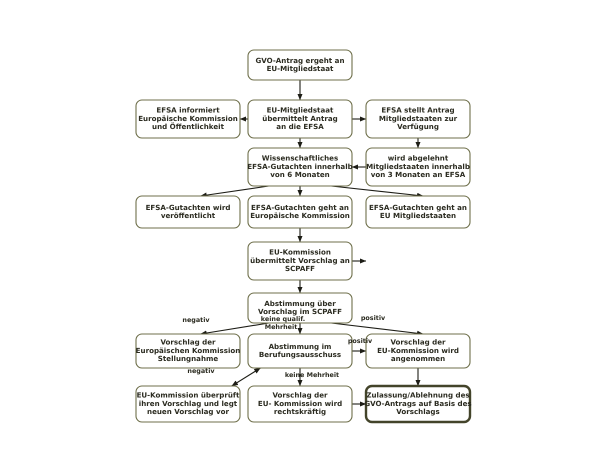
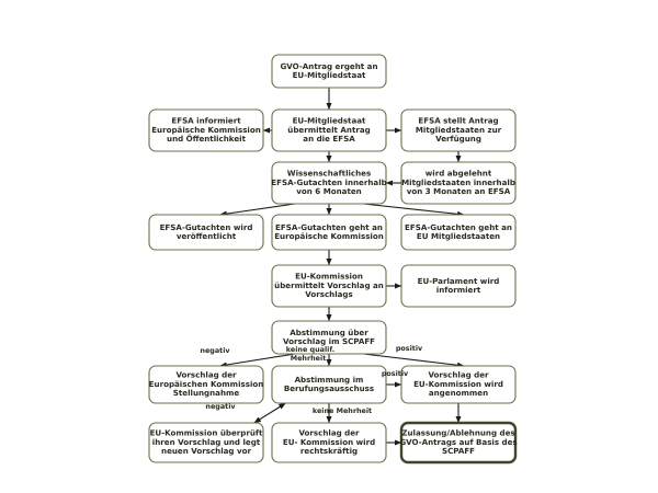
  GVO-Antrag ergeht an
  EU-Mitgliedstaat
  EU-Mitgliedstaat
  übermittelt Antrag
  an die EFSA
  EFSA informiert
  Europäische Kommission
  und Öffentlichkeit
  EFSA stellt Antrag
  Mitgliedstaaten zur
  Verfügung
  Wissenschaftliches
  EFSA-Gutachten innerhalb
  von 6 Monaten
  wird abgelehnt
  Mitgliedstaaten innerhalb
  von 3 Monaten an EFSA
  EFSA-Gutachten wird
  veröffentlicht
  EFSA-Gutachten geht an
  Europäische Kommission
  EFSA-Gutachten geht an
  EU Mitgliedstaaten
  EU-Kommission
  übermittelt Vorschlag an
- SCPAFF
+ Vorschlags
+ EU-Parlament wird
+ informiert
  Abstimmung über
  Vorschlag im SCPAFF
  Vorschlag der
  Europäischen Kommission
  Stellungnahme
  Abstimmung im
  Berufungsausschuss
  Vorschlag der
  EU-Kommission wird
  angenommen
  EU-Kommission überprüft
  ihren Vorschlag und legt
  neuen Vorschlag vor
  Vorschlag der
  EU- Kommission wird
  rechtskräftig
  Zulassung/Ablehnung des
  GVO-Antrags auf Basis des
- Vorschlags
+ SCPAFF
  negativ
  keine qualif.
  Mehrheit
  positiv
  positiv
  keine Mehrheit
  negativ
